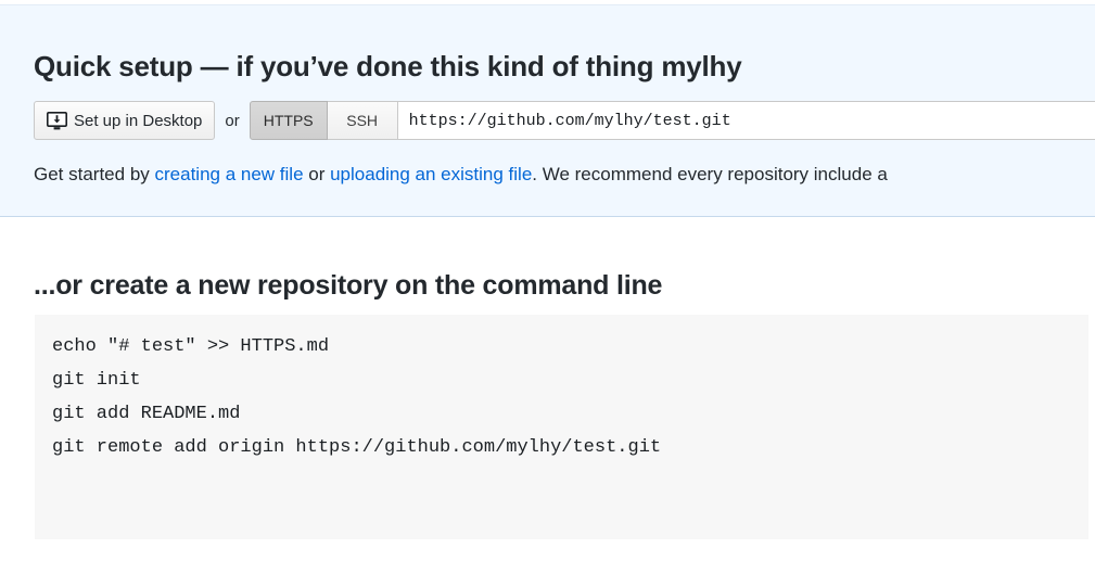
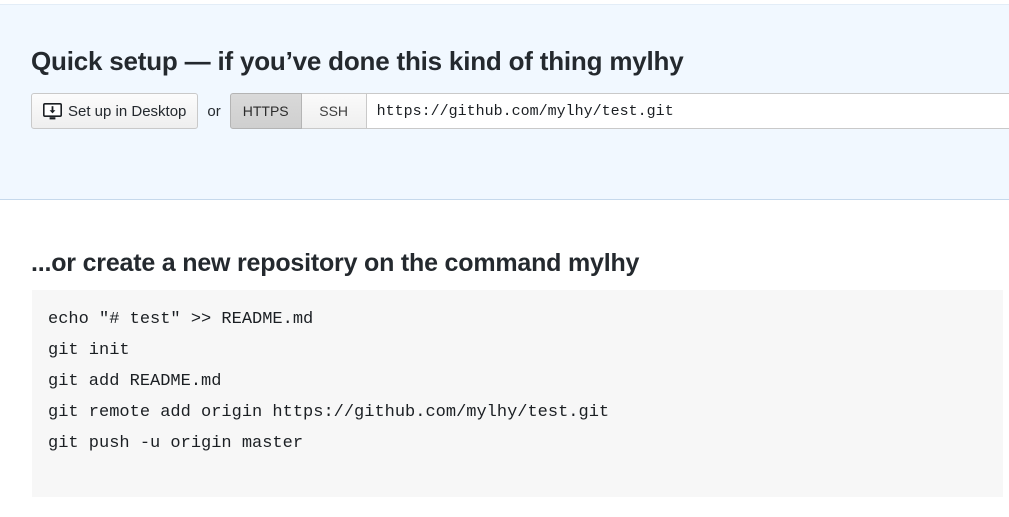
  Quick setup — if you’ve done this kind of thing mylhy
  Set up in Desktop
  or
  HTTPS
  SSH
  https://github.com/mylhy/test.git
- Get started by creating a new file or uploading an existing file. We recommend every repository include a
- ...or create a new repository on the command line
+ ...or create a new repository on the command mylhy
- echo "# test" >> HTTPS.md
+ echo "# test" >> README.md
  git init
  git add README.md
  git remote add origin https://github.com/mylhy/test.git
+ git push -u origin master
